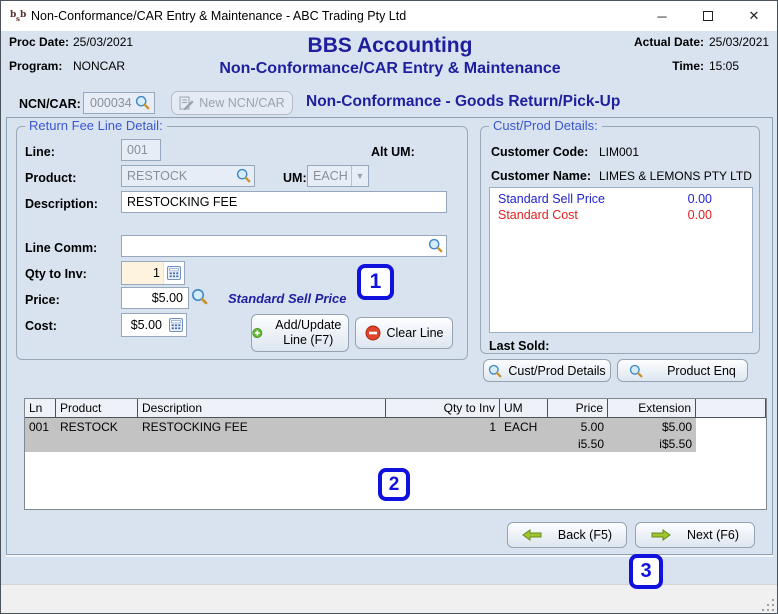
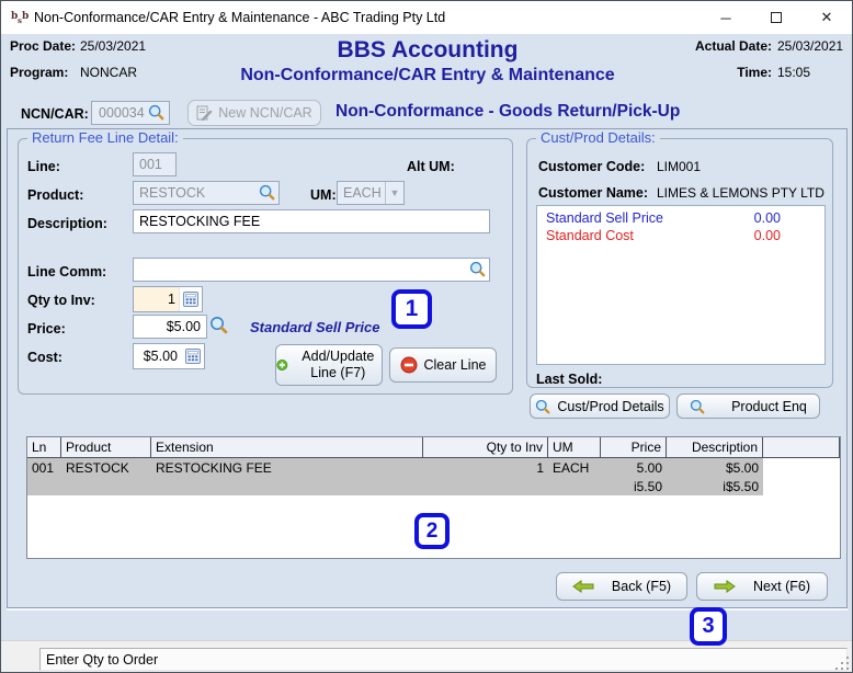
  b
  s
  b
  Non-Conformance/CAR Entry & Maintenance - ABC Trading Pty Ltd
  ─
  ✕
  Proc Date:
  25/03/2021
  Program:
  NONCAR
  BBS Accounting
  Non-Conformance/CAR Entry & Maintenance
  Actual Date:
  25/03/2021
  Time:
  15:05
  NCN/CAR:
  000034
  New NCN/CAR
  Non-Conformance - Goods Return/Pick-Up
  Return Fee Line Detail:
  Line:
  001
  Alt UM:
  Product:
  RESTOCK
  UM:
  EACH
  ▼
  Description:
  RESTOCKING FEE
  Line Comm:
  Qty to Inv:
  1
  Price:
  $5.00
  Standard Sell Price
  Cost:
  $5.00
  Add/Update Line (F7)
  Clear Line
  Cust/Prod Details:
  Customer Code:
  LIM001
  Customer Name:
  LIMES & LEMONS PTY LTD
  Standard Sell Price
  0.00
  Standard Cost
  0.00
  Last Sold:
  Cust/Prod Details
  Product Enq
  Ln
  Product
- Description
+ Extension
  Qty to Inv
  UM
  Price
- Extension
+ Description
  001
  RESTOCK
  RESTOCKING FEE
  1
  EACH
  5.00
  $5.00
  i5.50
  i$5.50
  Back (F5)
  Next (F6)
+ Enter Qty to Order
  1
  2
  3
